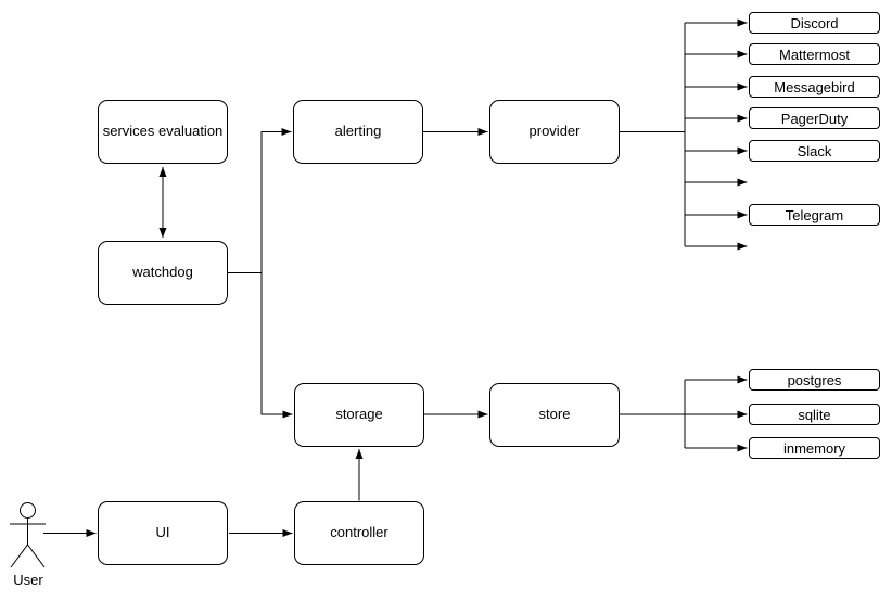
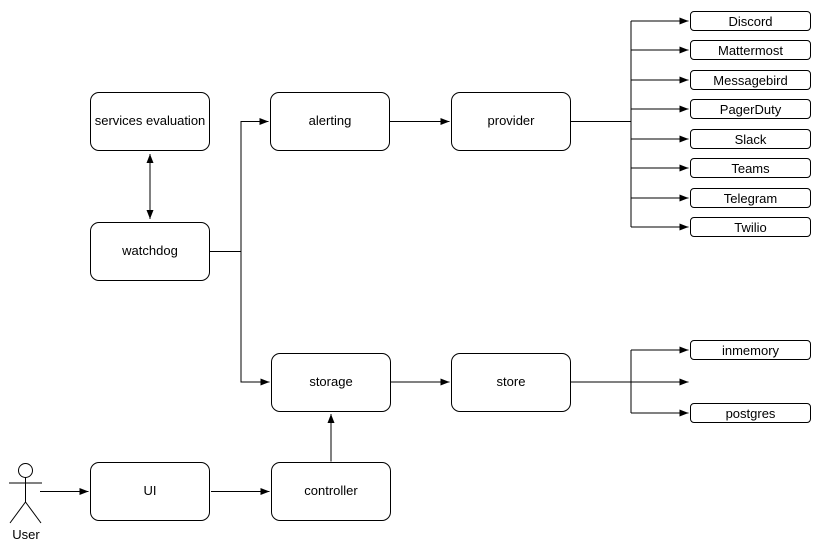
  services evaluation
  watchdog
  alerting
  provider
  storage
  store
  UI
  controller
  Discord
  Mattermost
  Messagebird
  PagerDuty
  Slack
+ Teams
  Telegram
+ Twilio
- postgres
+ inmemory
- sqlite
- inmemory
+ postgres
  User
